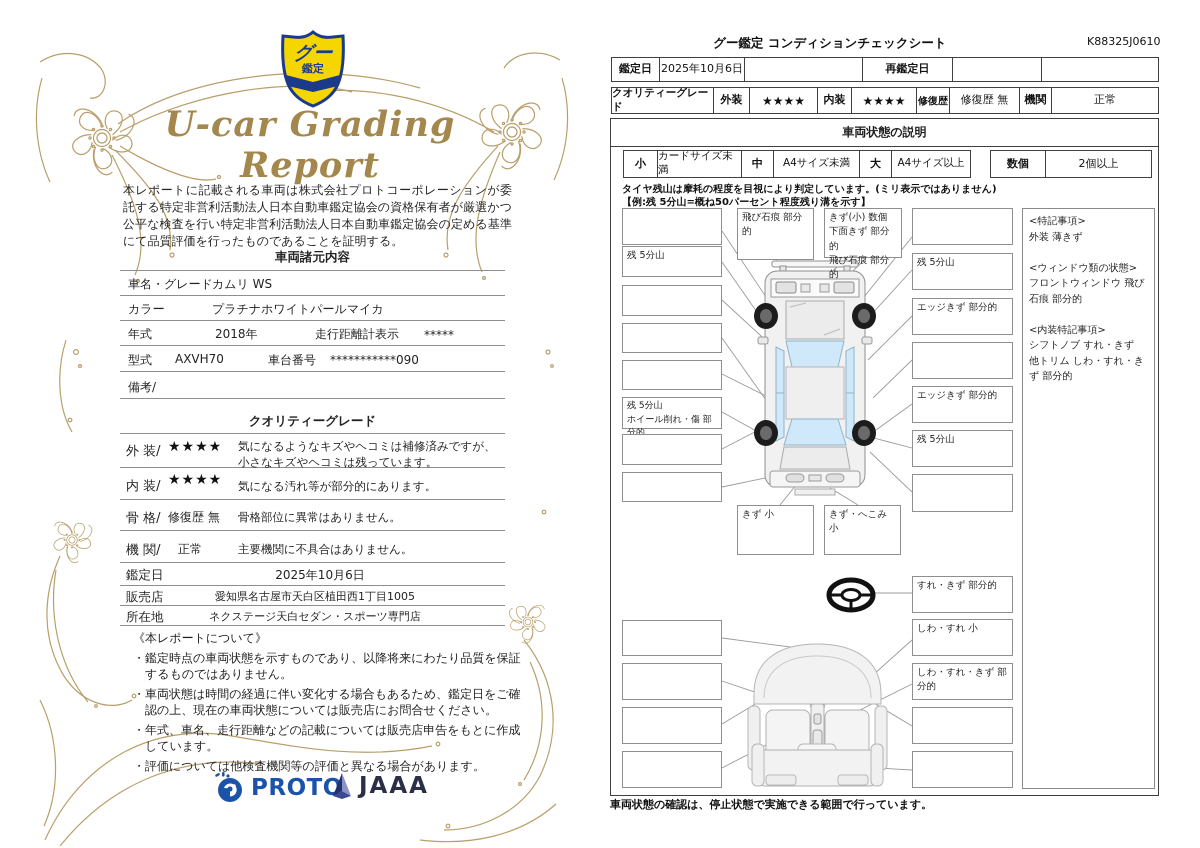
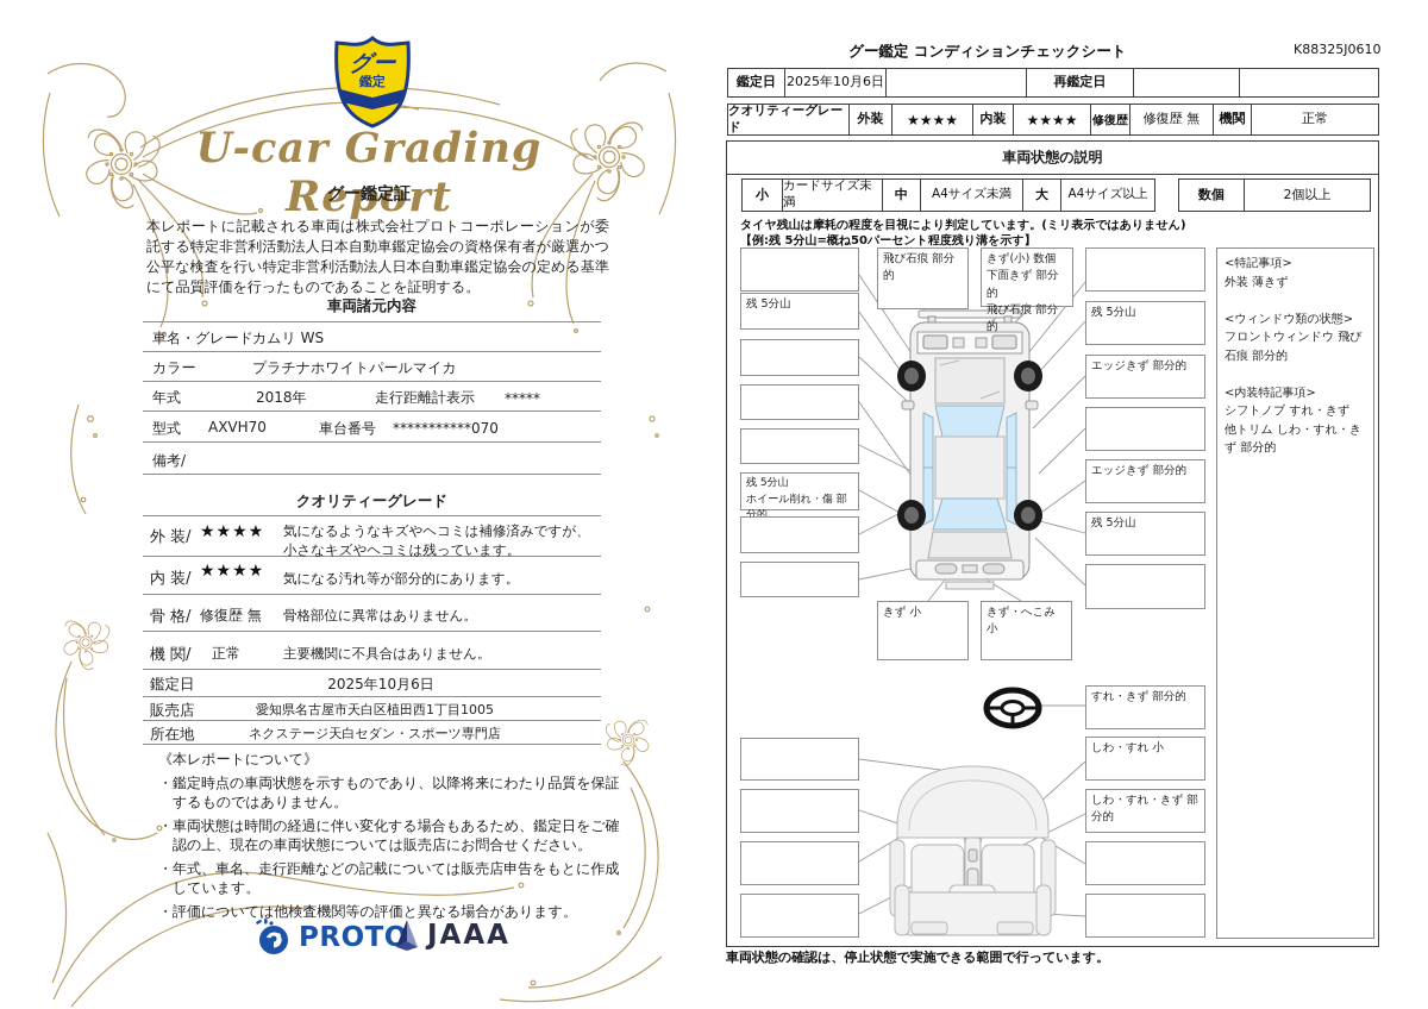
  グー
  鑑定
  U-car Grading Report
+ グー鑑定証
  本レポートに記載される車両は株式会社プロトコーポレーションが委託する特定非営利活動法人日本自動車鑑定協会の資格保有者が厳選かつ公平な検査を行い特定非営利活動法人日本自動車鑑定協会の定める基準にて品質評価を行ったものであることを証明する。
  車両諸元内容
  車名・グレード
  カムリ WS
  カラー
  プラチナホワイトパールマイカ
  年式
  2018年
  走行距離計表示
  *****
  型式
  AXVH70
  車台番号
- ***********090
+ ***********070
  備考/
  クオリティーグレード
  外 装/
  ★★★★
  気になるようなキズやヘコミは補修済みですが、小さなキズやヘコミは残っています。
  内 装/
  ★★★★
  気になる汚れ等が部分的にあります。
  骨 格/
  修復歴 無
  骨格部位に異常はありません。
  機 関/
  正常
  主要機関に不具合はありません。
  鑑定日
  2025年10月6日
  販売店
  愛知県名古屋市天白区植田西1丁目1005
  所在地
  ネクステージ天白セダン・スポーツ専門店
  《本レポートについて》
  鑑定時点の車両状態を示すものであり、以降将来にわたり品質を保証するものではありません。
  車両状態は時間の経過に伴い変化する場合もあるため、鑑定日をご確認の上、現在の車両状態については販売店にお問合せください。
  年式、車名、走行距離などの記載については販売店申告をもとに作成しています。
  評価については他検査機関等の評価と異なる場合があります。
  PROTO
  JAAA
  グー鑑定 コンディションチェックシート
  K88325J0610
  鑑定日
  2025年10月6日
  再鑑定日
  クオリティーグレード
  外装
  ★★★★
  内装
  ★★★★
  修復歴
  修復歴 無
  機関
  正常
  車両状態の説明
  小
  カードサイズ未満
  中
  A4サイズ未満
  大
  A4サイズ以上
  数個
  2個以上
  タイヤ残山は摩耗の程度を目視により判定しています。(ミリ表示ではありません)
  【例:残 5分山=概ね50パーセント程度残り溝を示す】
  飛び石痕 部分的
  きず(小) 数個
  下面きず 部分的
  飛び石痕 部分的
  残 5分山
  残 5分山
  ホイール削れ・傷 部分的
  残 5分山
  エッジきず 部分的
  エッジきず 部分的
  残 5分山
  きず 小
  きず・へこみ 小
  すれ・きず 部分的
  しわ・すれ 小
  しわ・すれ・きず 部分的
  <特記事項>
  外装 薄きず
  <ウィンドウ類の状態>
  フロントウィンドウ 飛び石痕 部分的
  <内装特記事項>
  シフトノブ すれ・きず
  他トリム しわ・すれ・きず 部分的
  車両状態の確認は、停止状態で実施できる範囲で行っています。
